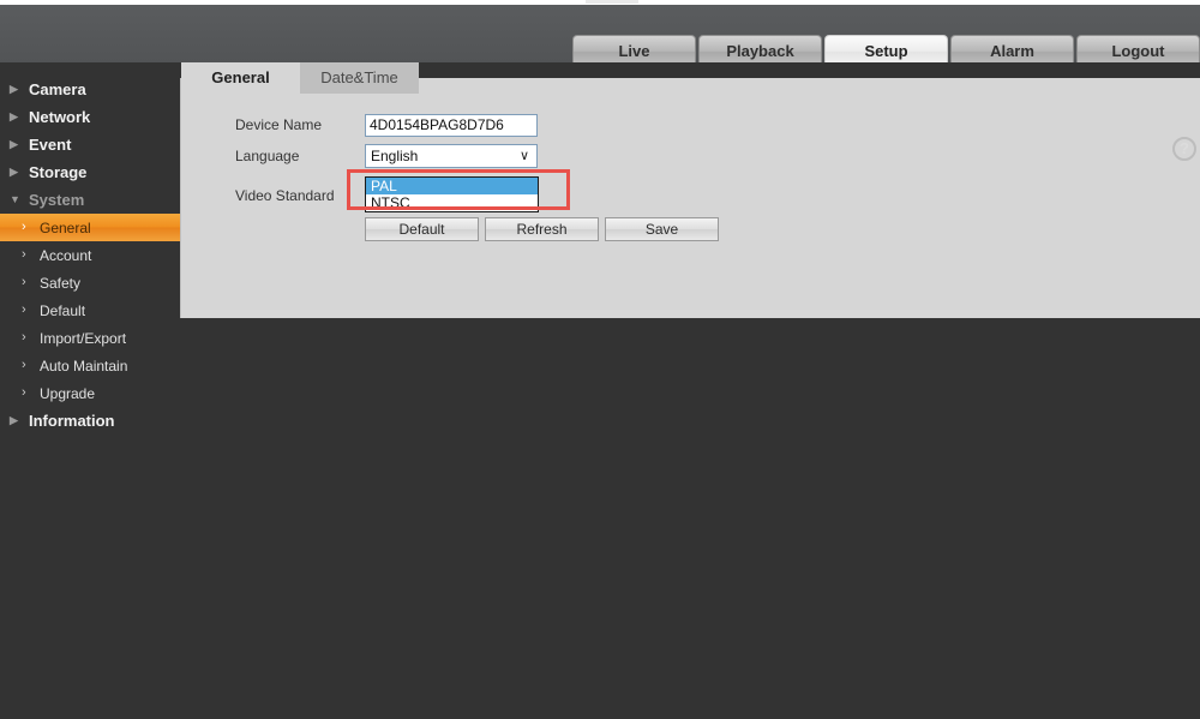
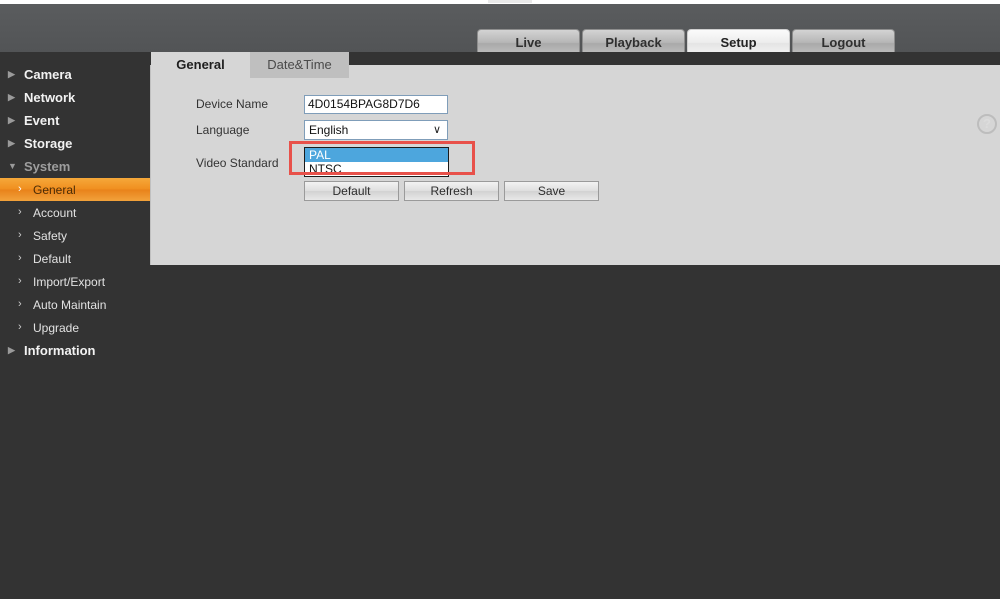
  Live
  Playback
  Setup
- Alarm
  Logout
  ▶
  Camera
  ▶
  Network
  ▶
  Event
  ▶
  Storage
  ▼
  System
  ›
  General
  ›
  Account
  ›
  Safety
  ›
  Default
  ›
  Import/Export
  ›
  Auto Maintain
  ›
  Upgrade
  ▶
  Information
  General
  Date&Time
  Device Name
  4D0154BPAG8D7D6
  Language
  English
  ∨
  Video Standard
  PAL
  NTSC
  Default
  Refresh
  Save
  ?
